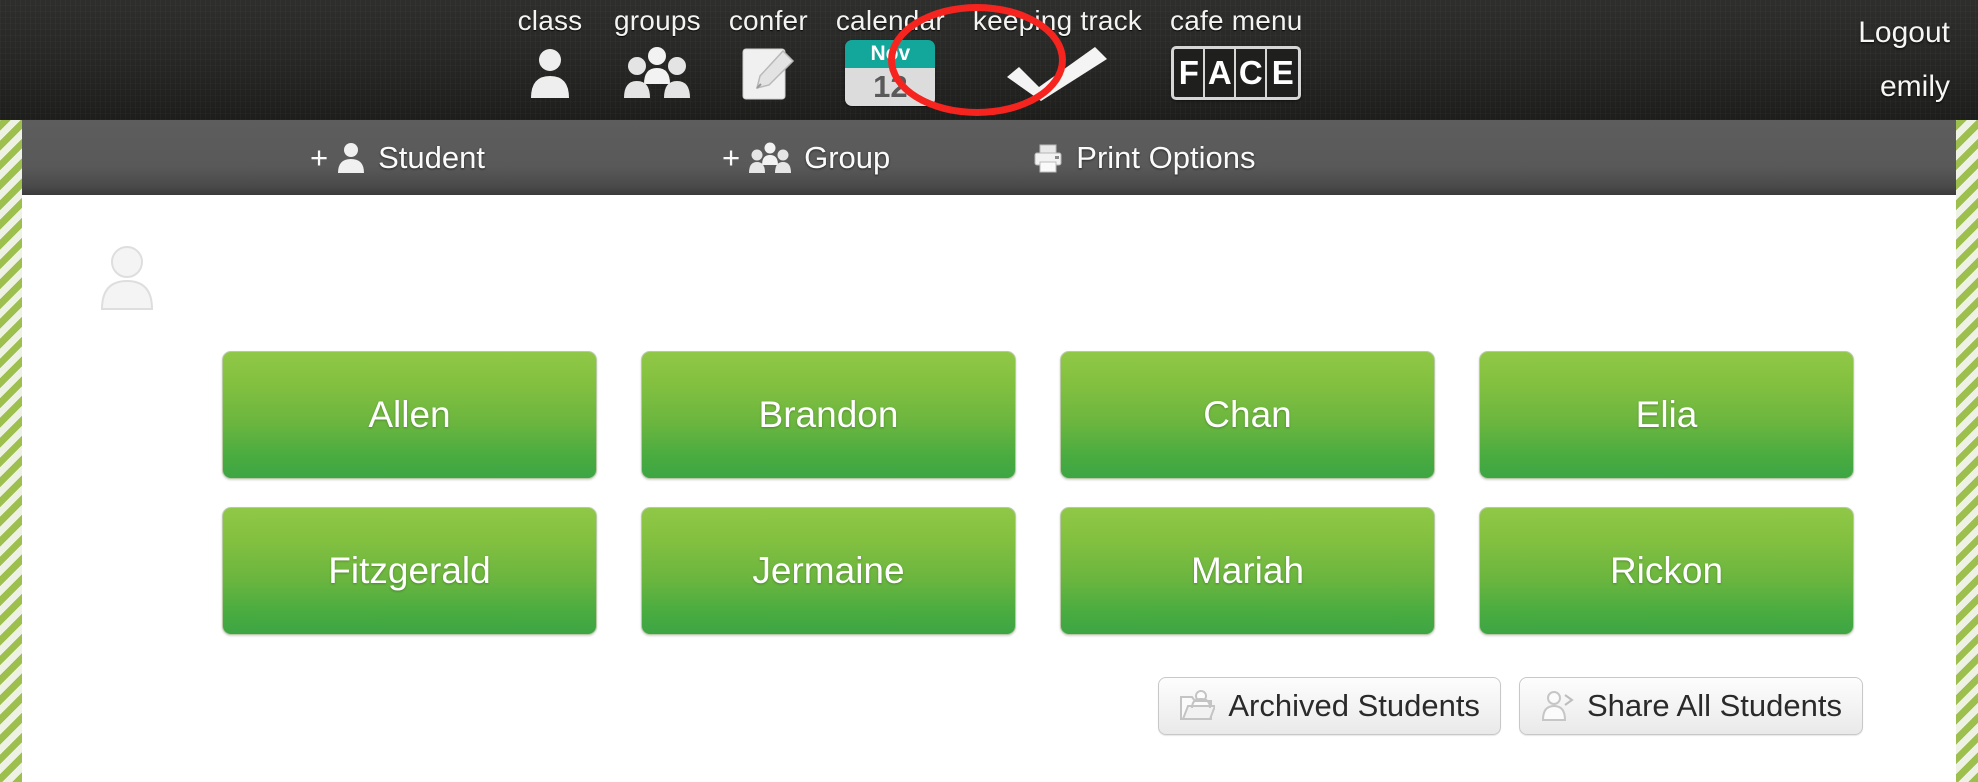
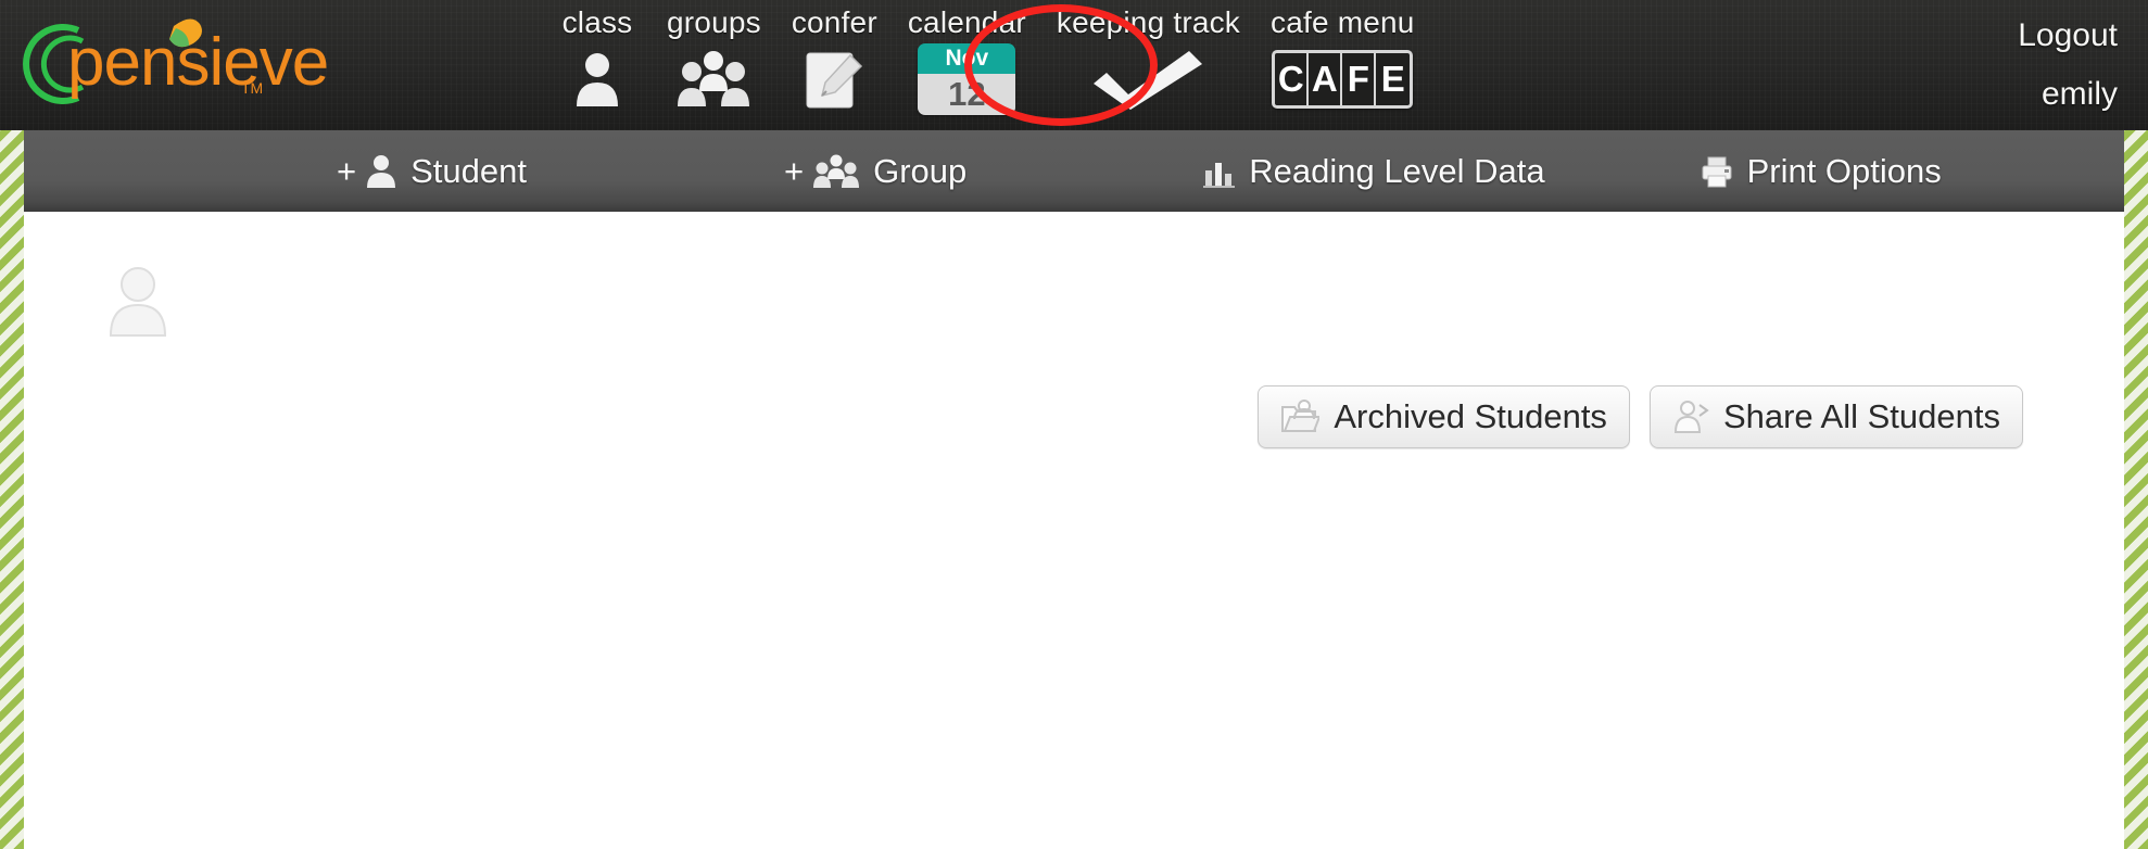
+ pensieve
+ TM
  class
  groups
  confer
  calendar
  Nov
  12
  keeping track
  cafe menu
- F
+ C
  A
- C
+ F
  E
  Logout
  emily
  +
  Student
  +
  Group
+ Reading Level Data
  Print Options
- Allen
- Brandon
- Chan
- Elia
- Fitzgerald
- Jermaine
- Mariah
- Rickon
  Archived Students
  Share All Students
